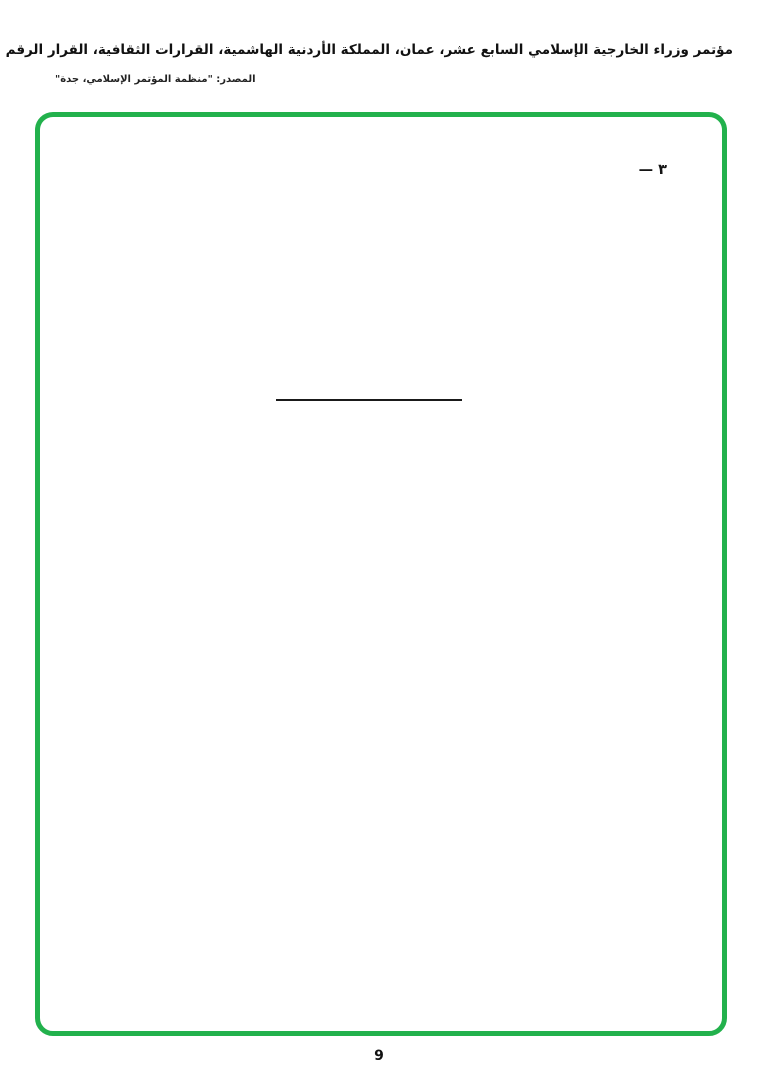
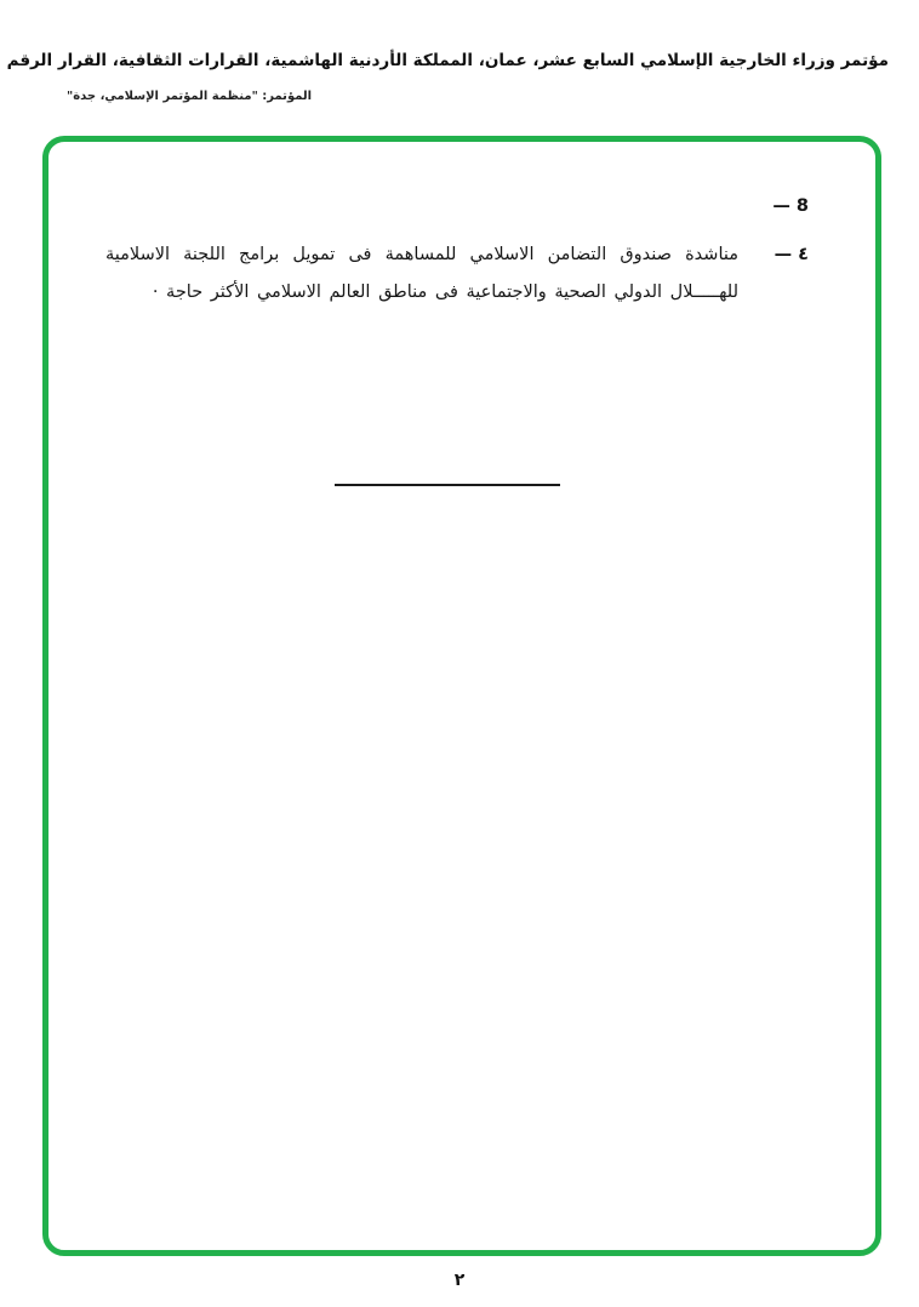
  مؤتمر وزراء الخارجية الإسلامي السابع عشر، عمان، المملكة الأردنية الهاشمية، القرارات الثقافية، القرار الرقم
- المصدر: "منظمة المؤتمر الإسلامي، جدة"
+ المؤتمر: "منظمة المؤتمر الإسلامي، جدة"
- ٣ —
+ 8 —
+ ٤ —
+ مناشدة صندوق التضامن الاسلامي للمساهمة فى تمويل برامج اللجنة الاسلامية للهـــــلال الدولي الصحية والاجتماعية فى مناطق العالم الاسلامي الأكثر حاجة ·
- 9
+ ٢
